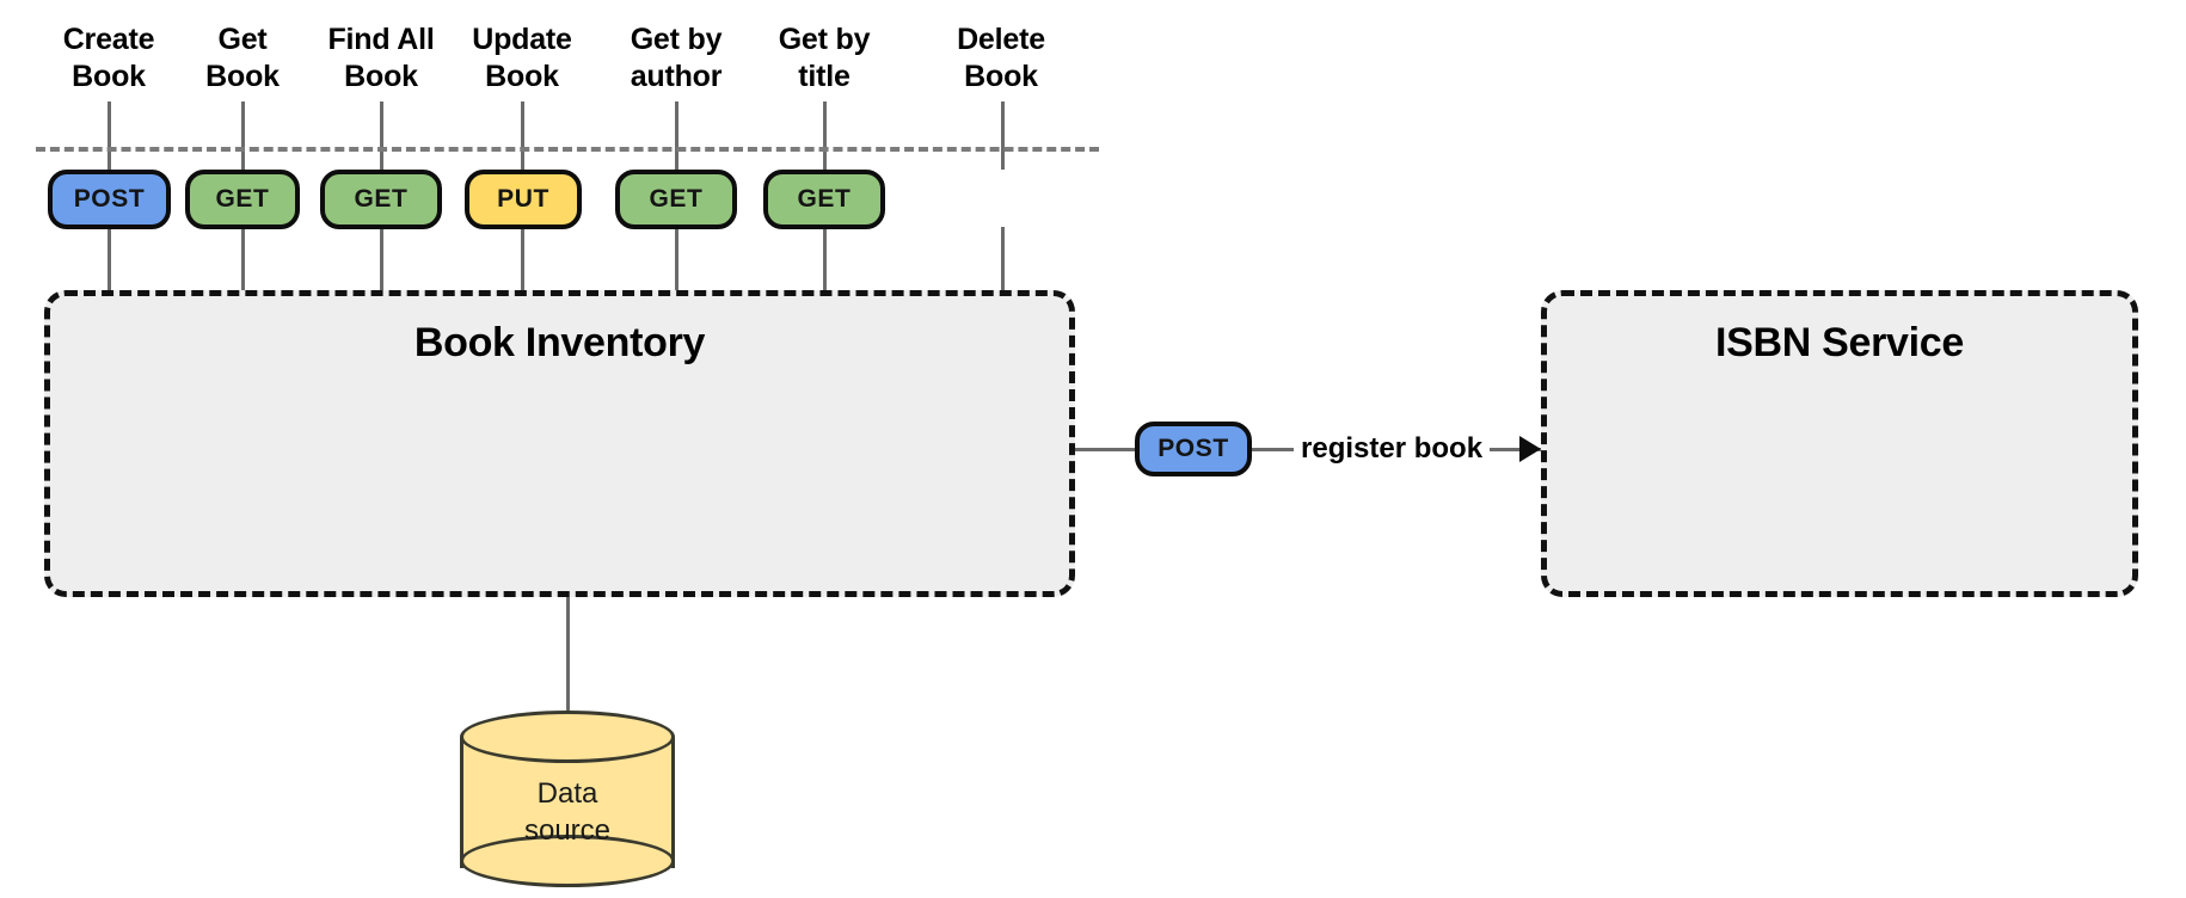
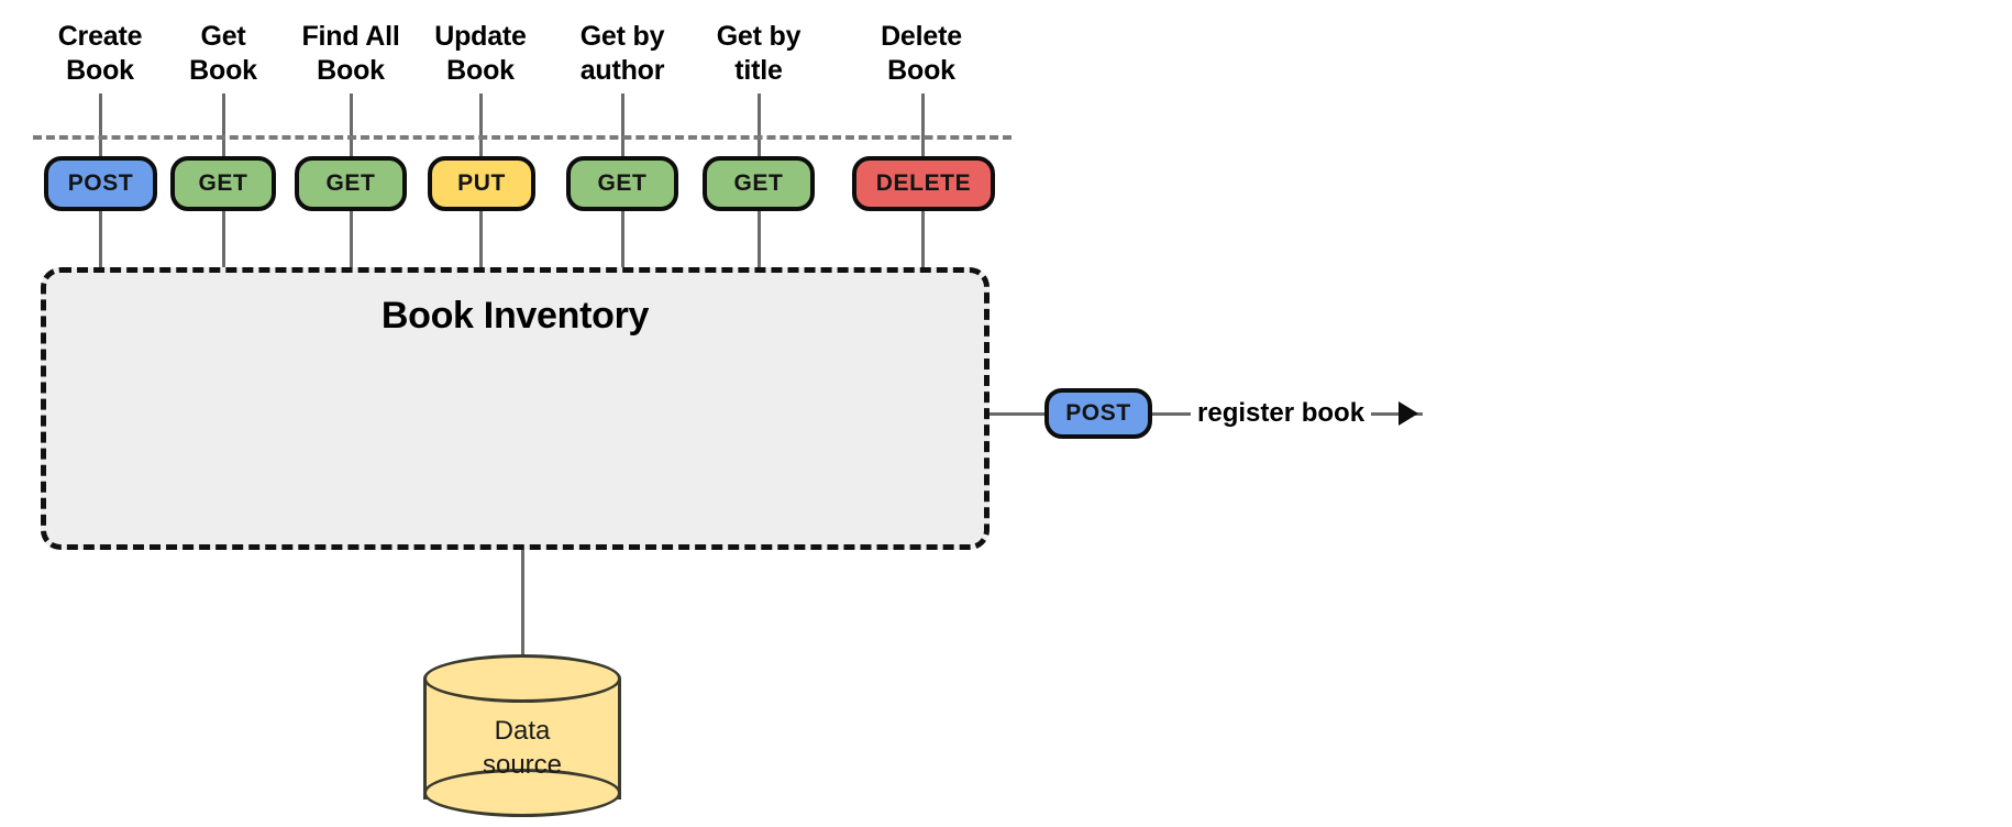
  Create
  Book
  Get
  Book
  Find All
  Book
  Update
  Book
  Get by
  author
  Get by
  title
  Delete
  Book
  POST
  GET
  GET
  PUT
  GET
  GET
+ DELETE
  Book Inventory
- ISBN Service
  POST
  register book
  Data
  source
